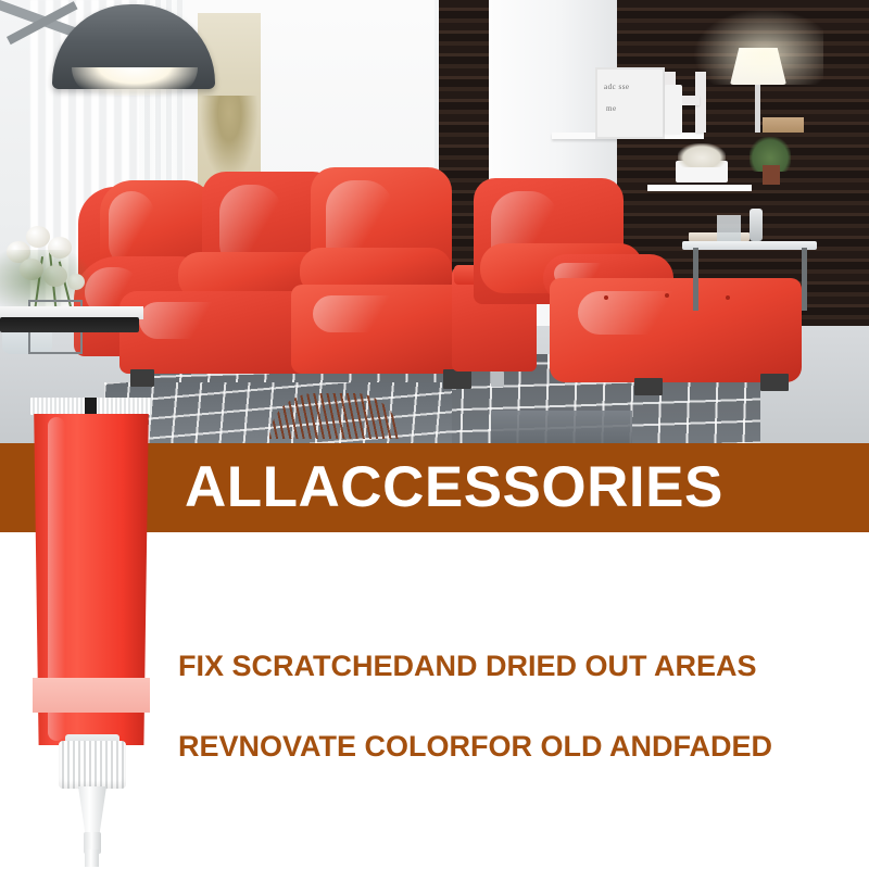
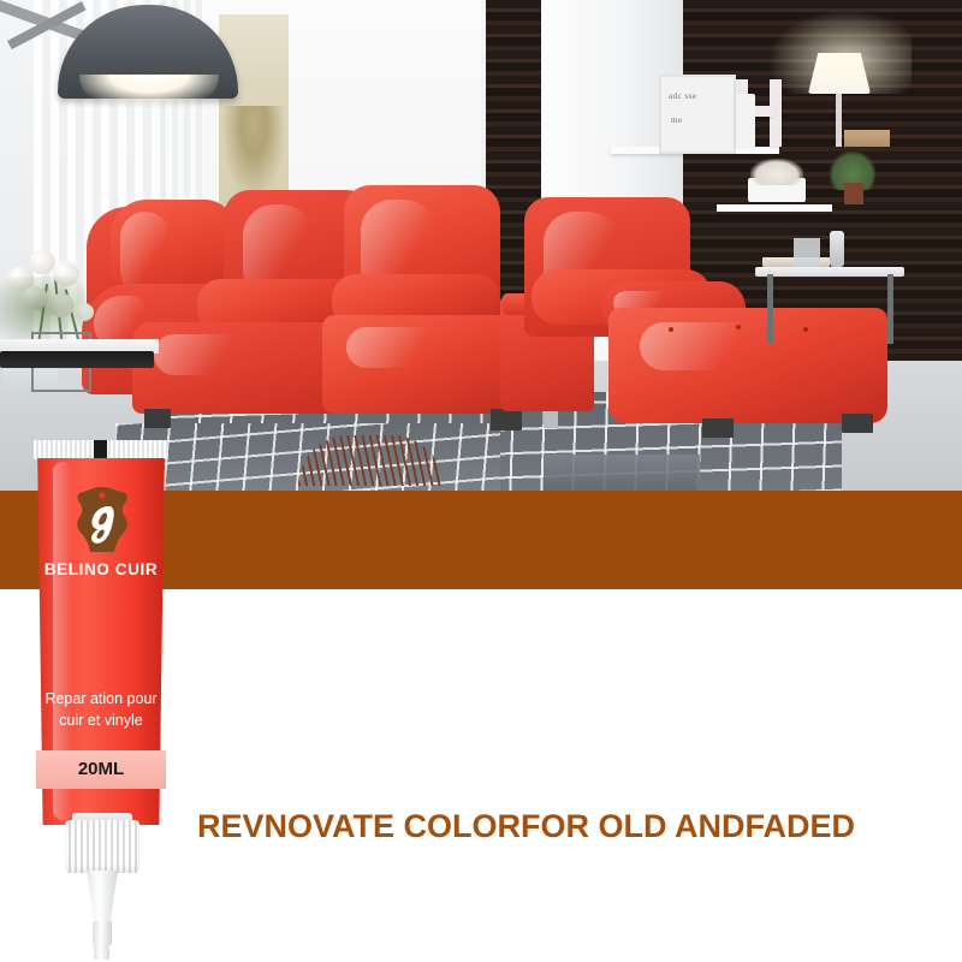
  adc sse
  me
- ALLACCESSORIES
- FIX SCRATCHEDAND DRIED OUT AREAS
  REVNOVATE COLORFOR OLD ANDFADED
+ BELINO CUIR
+ Repar ation pour
+ cuir et vinyle
+ 20ML
